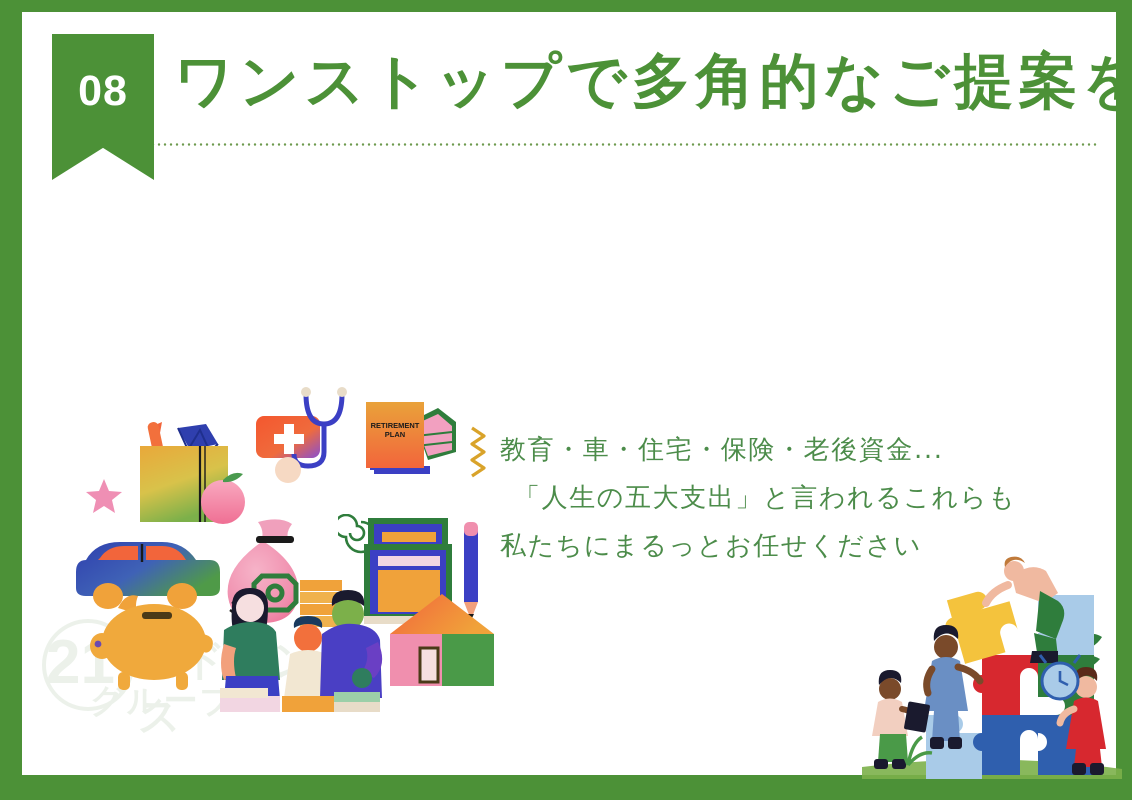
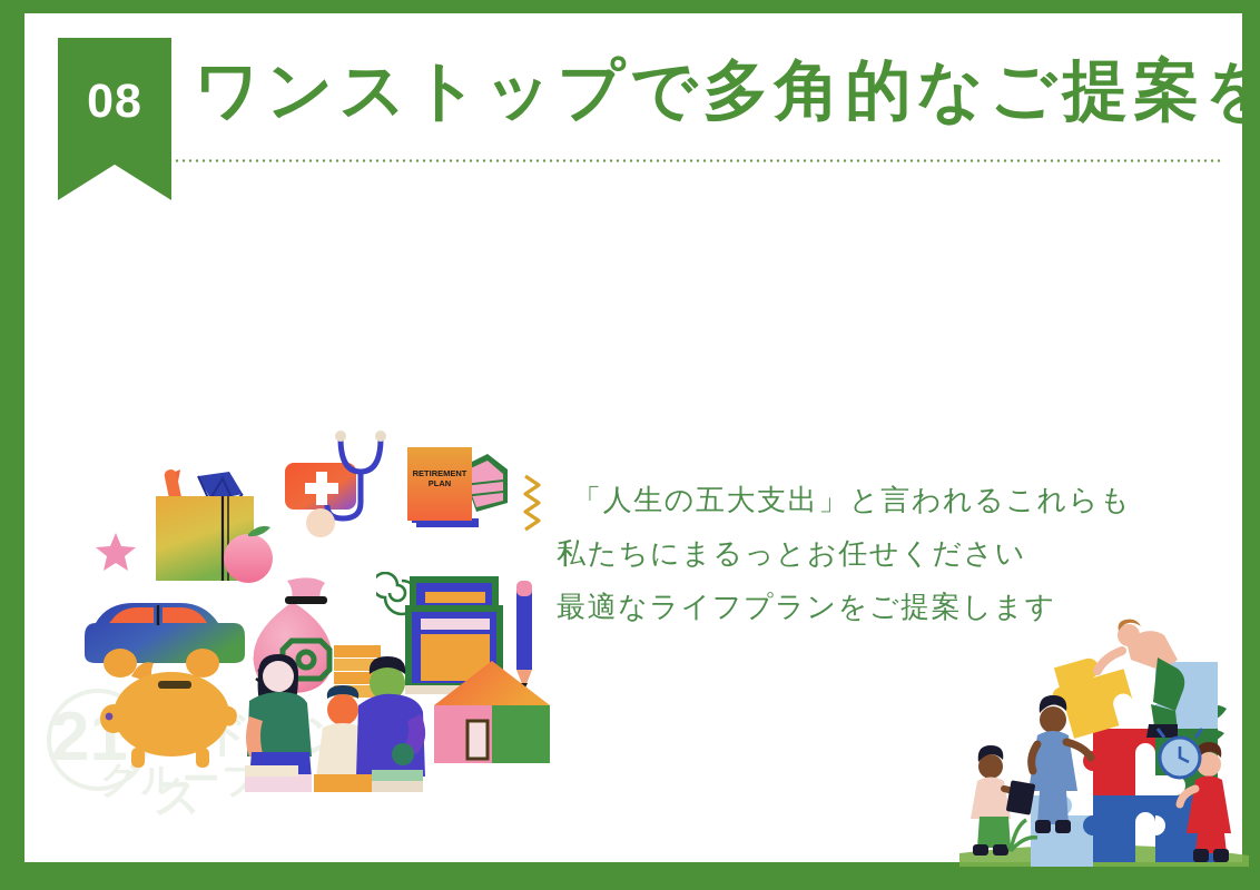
  ワンストップで多角的なご提案を
- 教育・車・住宅・保険・老後資金...
  「人生の五大支出」と言われるこれらも
  私たちにまるっとお任せください
+ 最適なライフプランをご提案します
  21
  グループ
  RETIREMENT
  PLAN
  08
